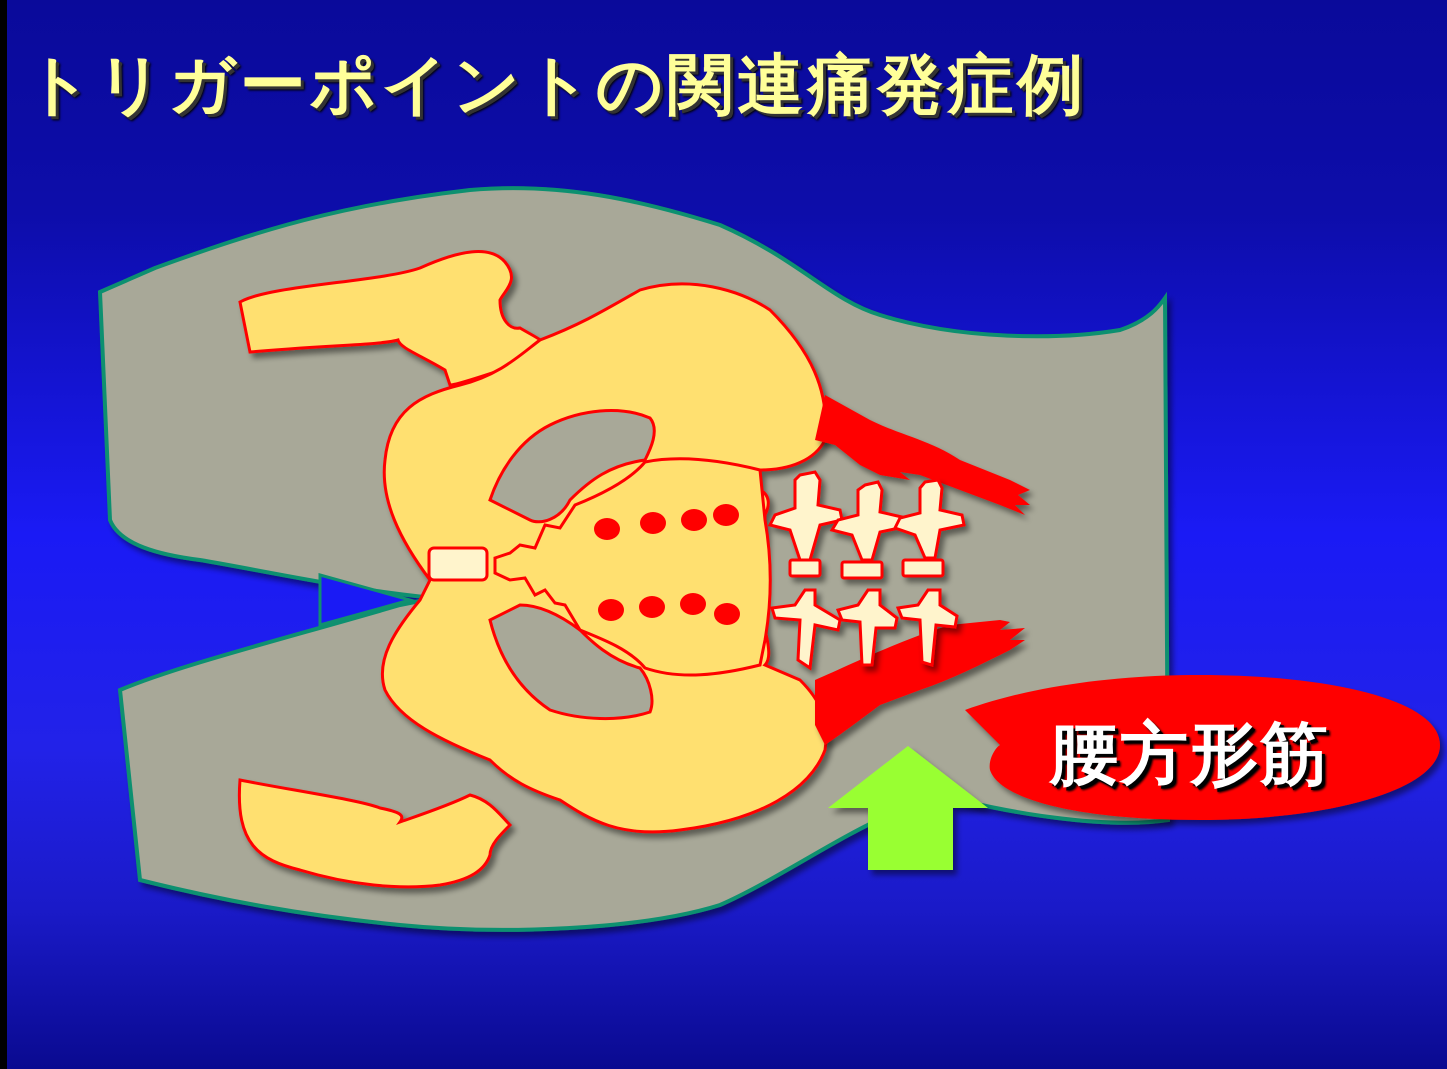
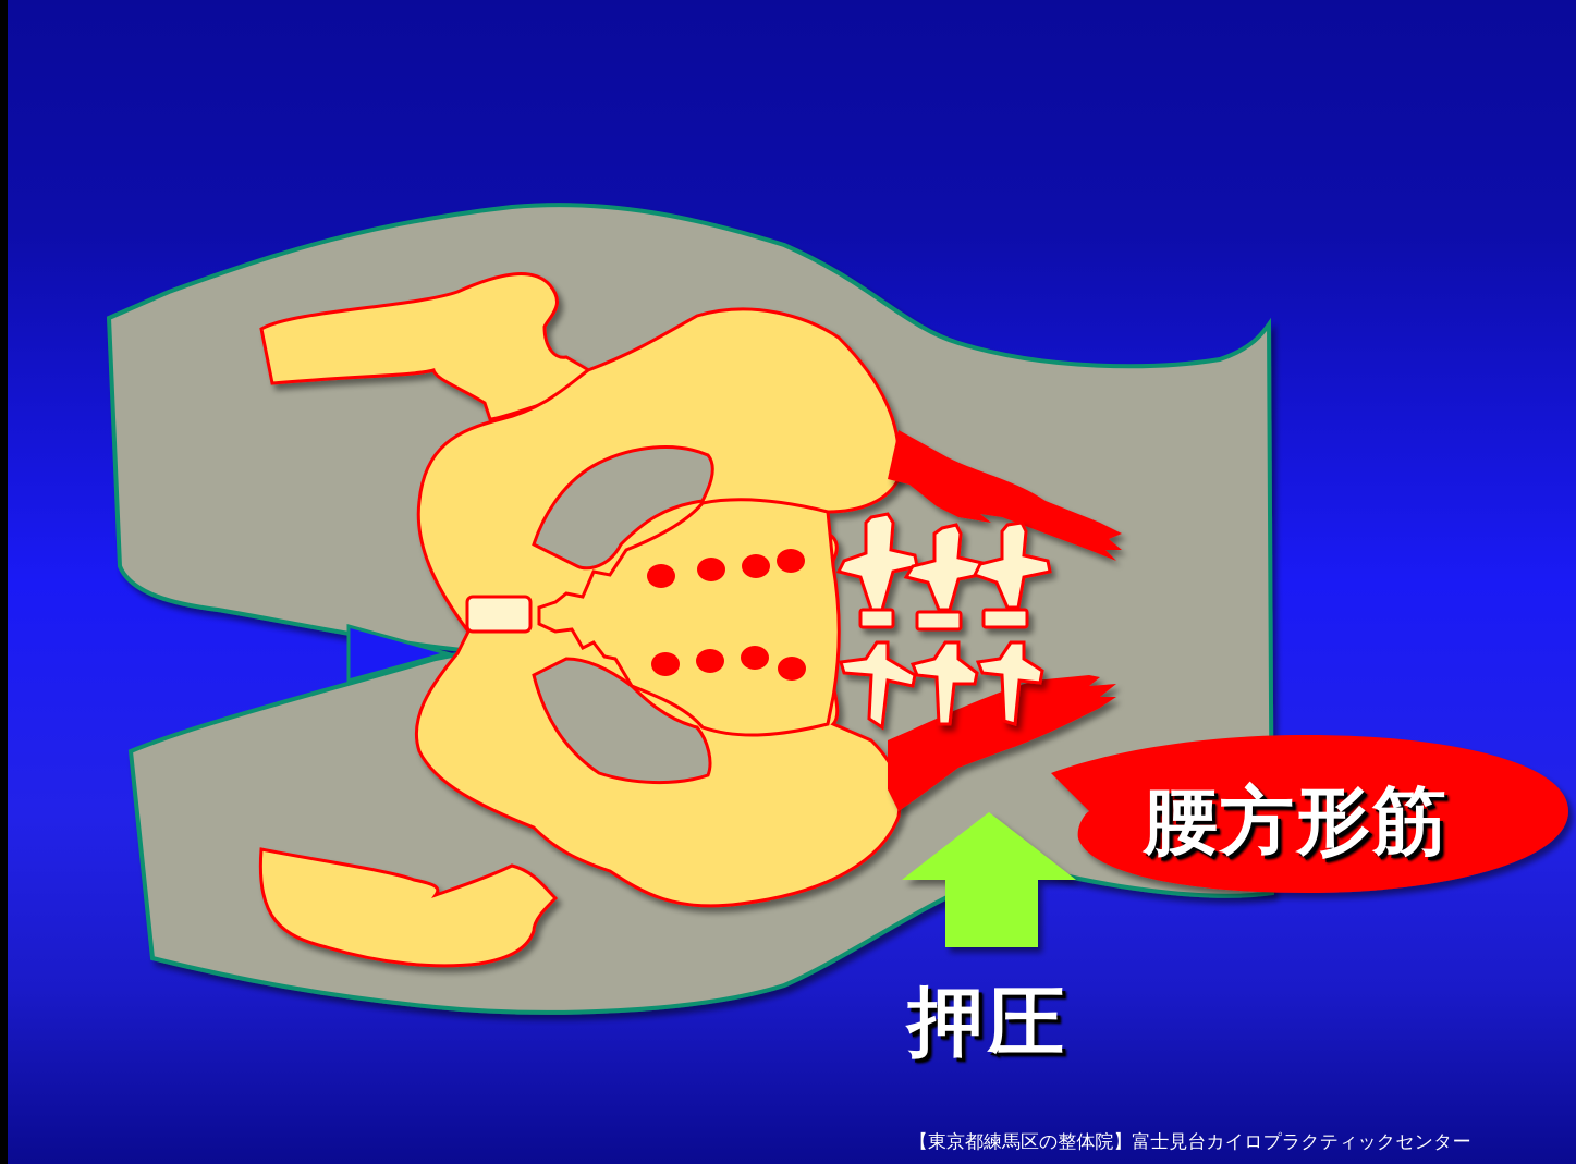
- トリガーポイントの関連痛発症例
  腰方形筋
+ 押圧
+ 【東京都練馬区の整体院】富士見台カイロプラクティックセンター
